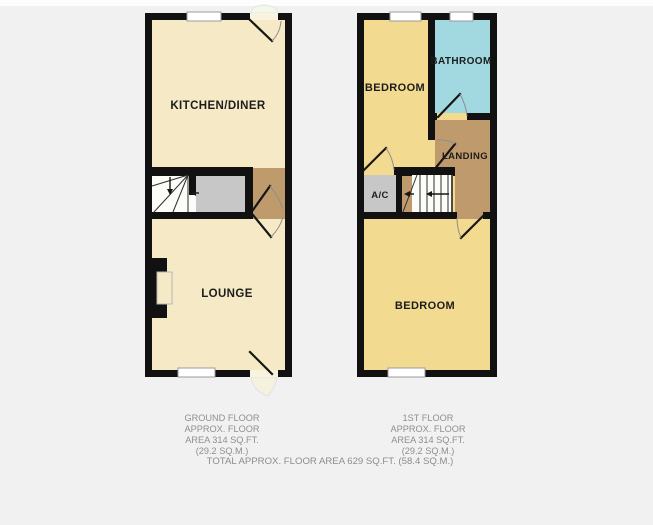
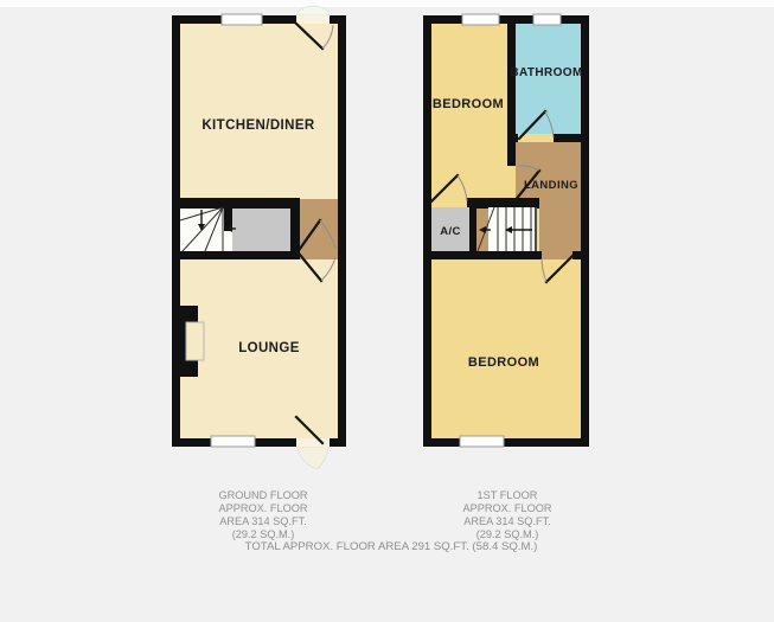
  KITCHEN/DINER
  LOUNGE
  BEDROOM
  BATHROOM
  LANDING
  A/C
  BEDROOM
  GROUND FLOOR
  APPROX. FLOOR
  AREA 314 SQ.FT.
  (29.2 SQ.M.)
  1ST FLOOR
  APPROX. FLOOR
  AREA 314 SQ.FT.
  (29.2 SQ.M.)
- TOTAL APPROX. FLOOR AREA 629 SQ.FT. (58.4 SQ.M.)
+ TOTAL APPROX. FLOOR AREA 291 SQ.FT. (58.4 SQ.M.)
